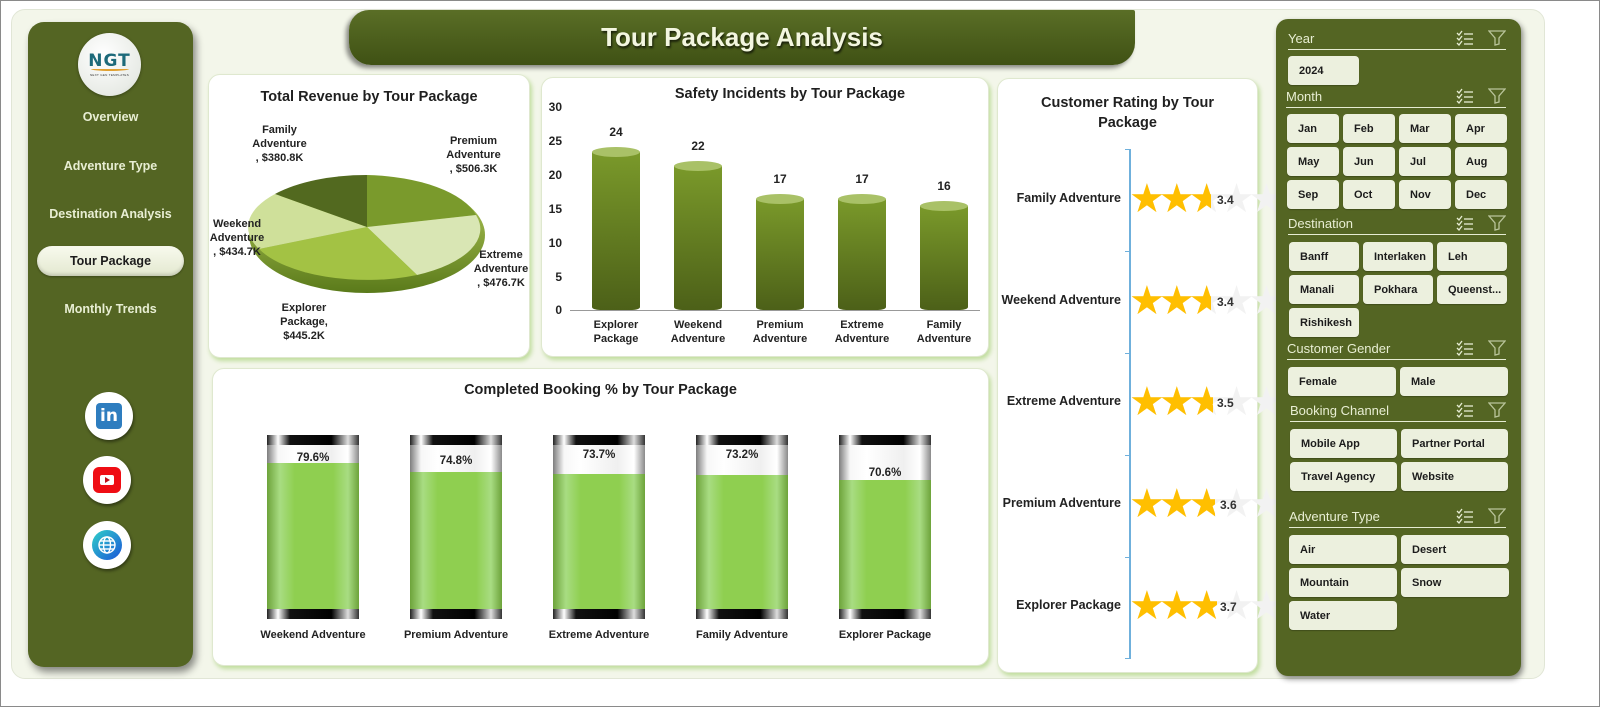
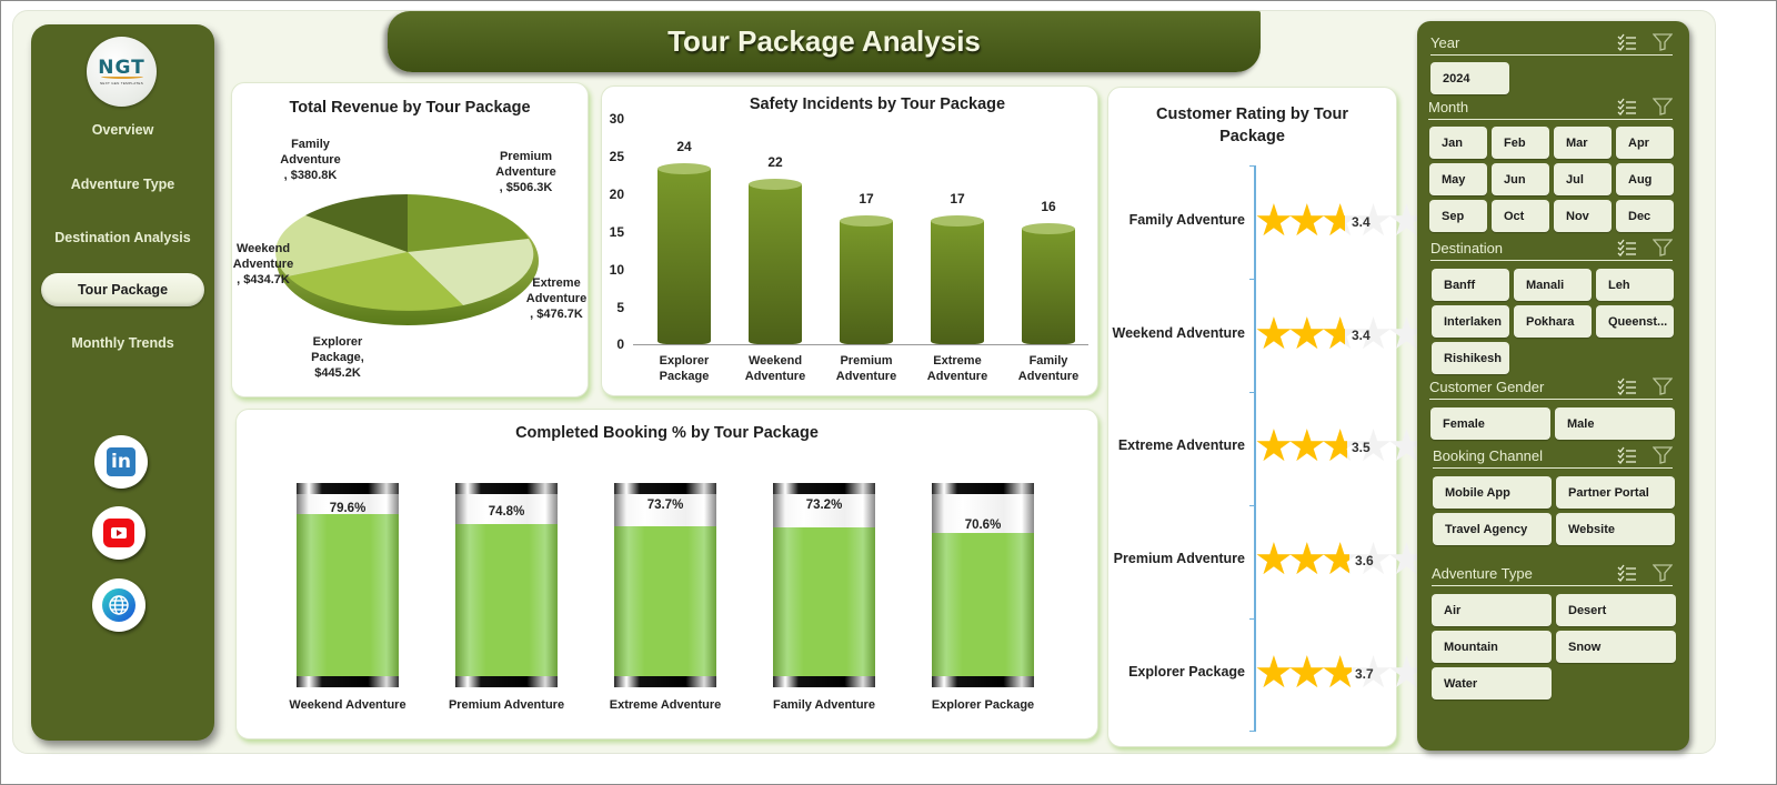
  NGT
  Overview
  Adventure Type
  Destination Analysis
  Tour Package
  Monthly Trends
  in
  Tour Package Analysis
  Total Revenue by Tour Package
  Family
  Adventure
  , $380.8K
  Premium
  Adventure
  , $506.3K
  Weekend
  Adventure
  , $434.7K
  Extreme
  Adventure
  , $476.7K
  Explorer
  Package,
  $445.2K
  Safety Incidents by Tour Package
  30
  25
  20
  15
  10
  5
  0
  24
  22
  17
  17
  16
  Explorer
  Package
  Weekend
  Adventure
  Premium
  Adventure
  Extreme
  Adventure
  Family
  Adventure
  Customer Rating by Tour
  Package
  Family Adventure
  ★★★★★
  3.4
  Weekend Adventure
  ★★★★★
  3.4
  Extreme Adventure
  ★★★★★
  3.5
  Premium Adventure
  ★★★★★
  3.6
  Explorer Package
  ★★★★★
  3.7
  Completed Booking % by Tour Package
  79.6%
  Weekend Adventure
  74.8%
  Premium Adventure
  73.7%
  Extreme Adventure
  73.2%
  Family Adventure
  70.6%
  Explorer Package
  Year
  2024
  Month
  Jan
  Feb
  Mar
  Apr
  May
  Jun
  Jul
  Aug
  Sep
  Oct
  Nov
  Dec
  Destination
  Banff
- Interlaken
+ Manali
  Leh
- Manali
+ Interlaken
  Pokhara
  Queenst...
  Rishikesh
  Customer Gender
  Female
  Male
  Booking Channel
  Mobile App
  Partner Portal
  Travel Agency
  Website
  Adventure Type
  Air
  Desert
  Mountain
  Snow
  Water
